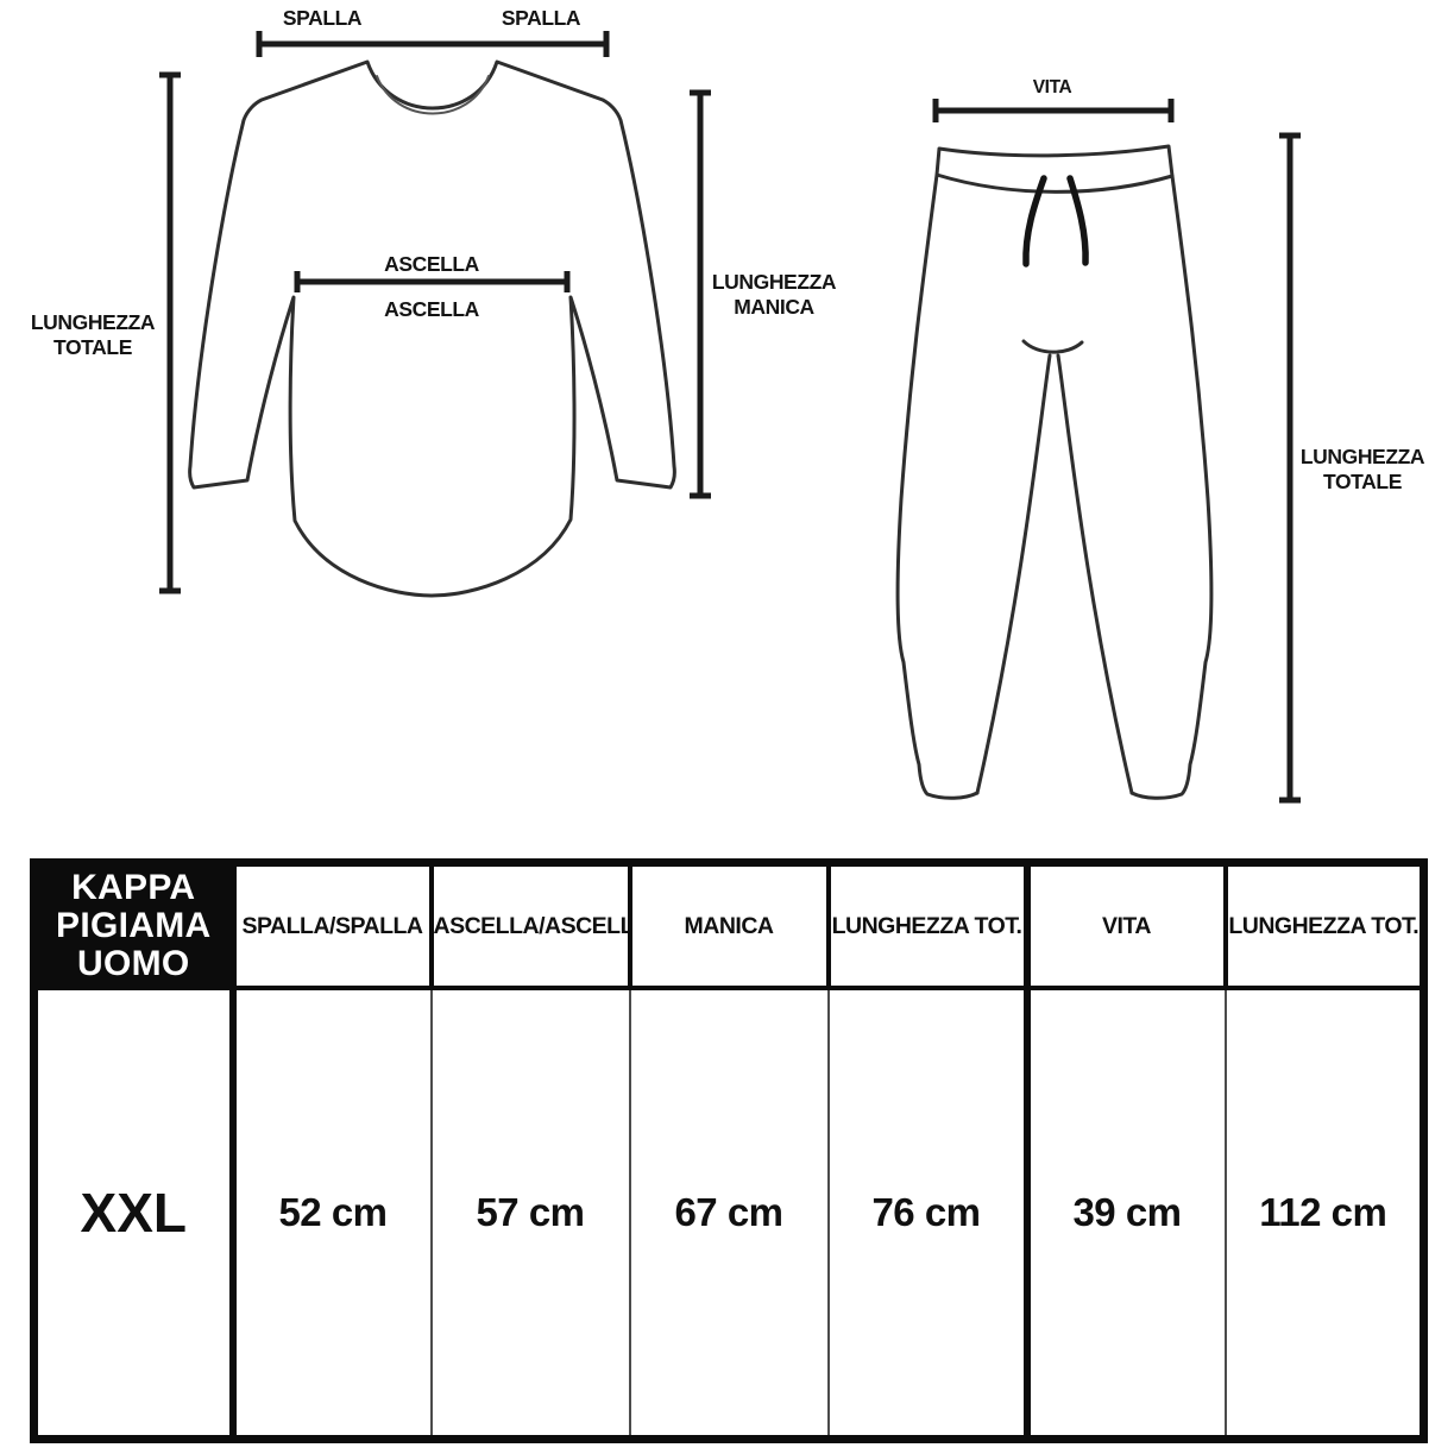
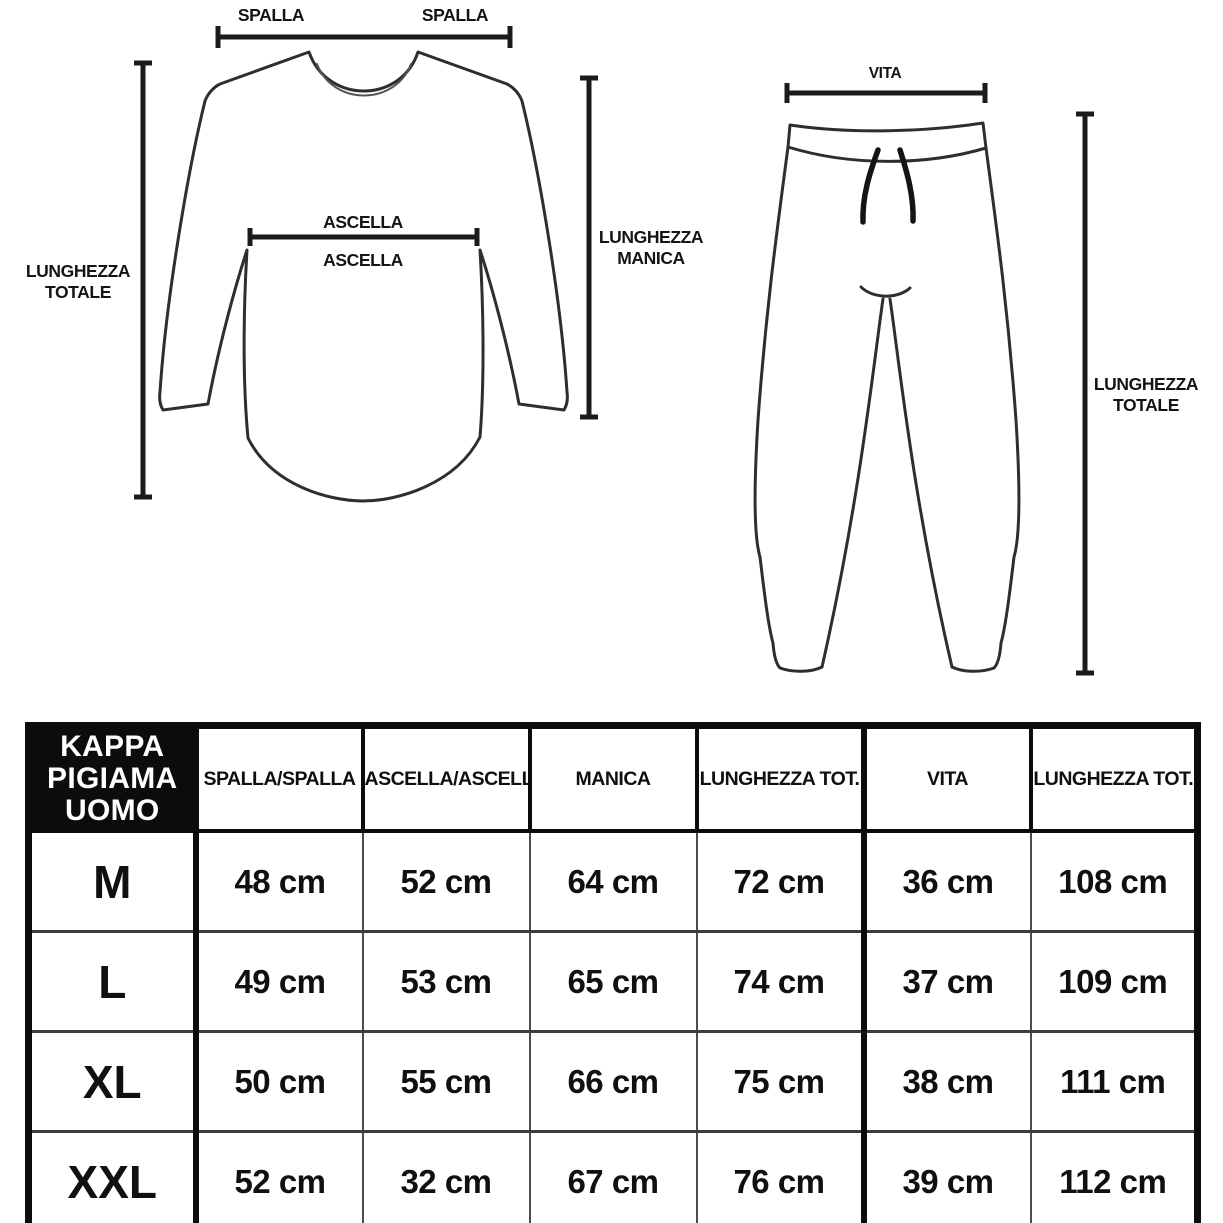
  SPALLA
  SPALLA
  ASCELLA
  ASCELLA
  LUNGHEZZA
  TOTALE
  LUNGHEZZA
  MANICA
  VITA
  LUNGHEZZA
  TOTALE
  KAPPA PIGIAMA UOMO	SPALLA/SPALLA	ASCELLA/ASCELL	MANICA	LUNGHEZZA TOT.	VITA	LUNGHEZZA TOT.
+ M	48 cm	52 cm	64 cm	72 cm	36 cm	108 cm
+ L	49 cm	53 cm	65 cm	74 cm	37 cm	109 cm
+ XL	50 cm	55 cm	66 cm	75 cm	38 cm	111 cm
- XXL	52 cm	57 cm	67 cm	76 cm	39 cm	112 cm
+ XXL	52 cm	32 cm	67 cm	76 cm	39 cm	112 cm
